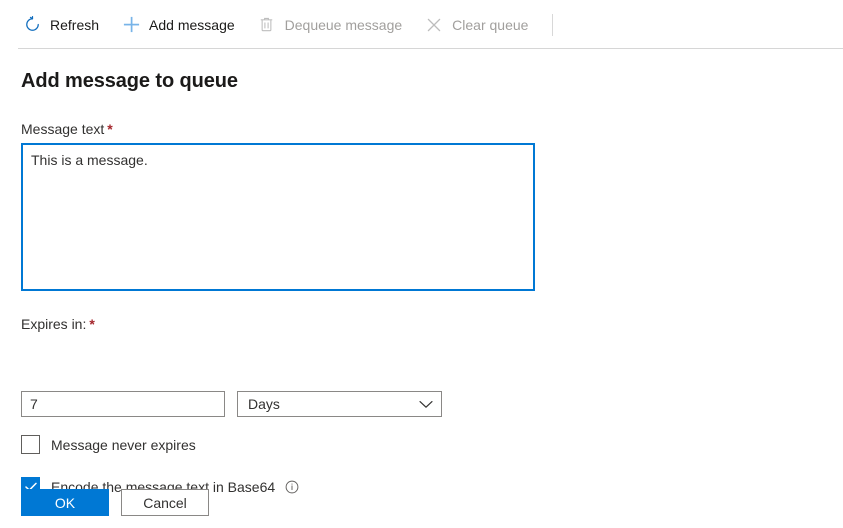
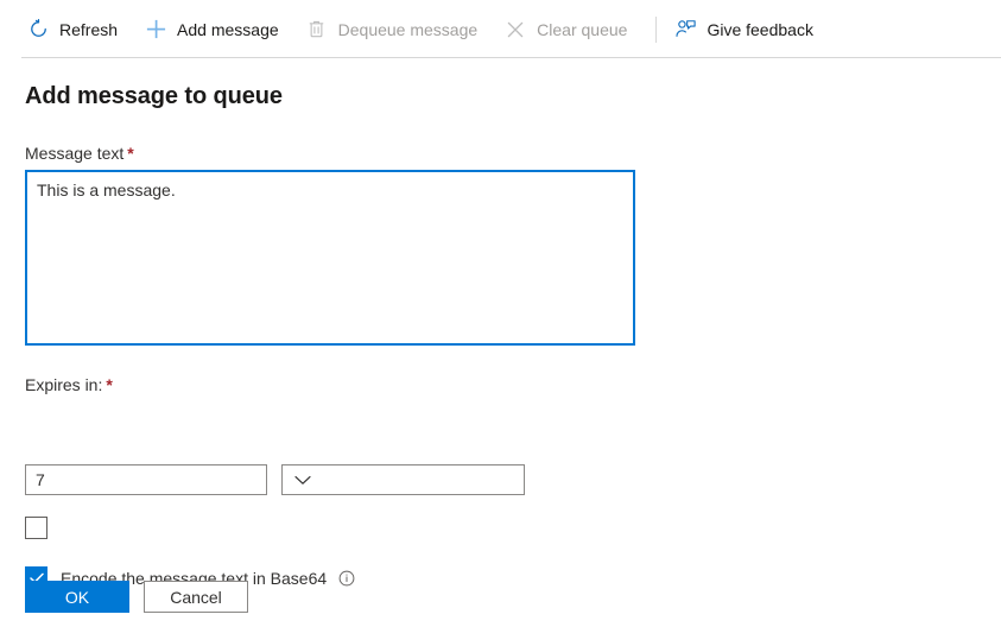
  Refresh
  Add message
  Dequeue message
  Clear queue
+ Give feedback
  Add message to queue
  Message text *
  This is a message.
  Expires in: *
  7
- Days
- Message never expires
  Encode the message text in Base64
  OK
  Cancel
